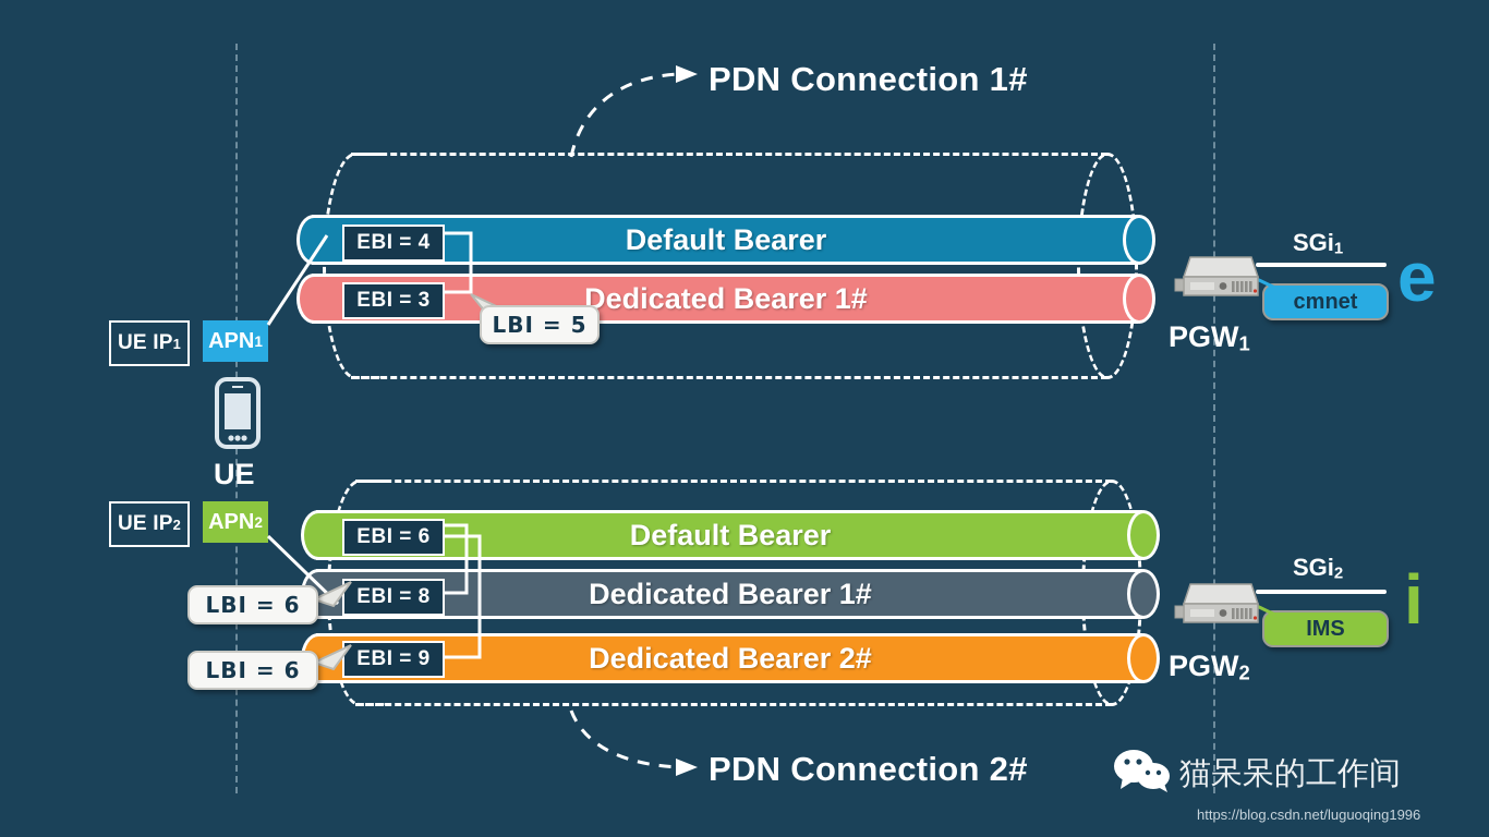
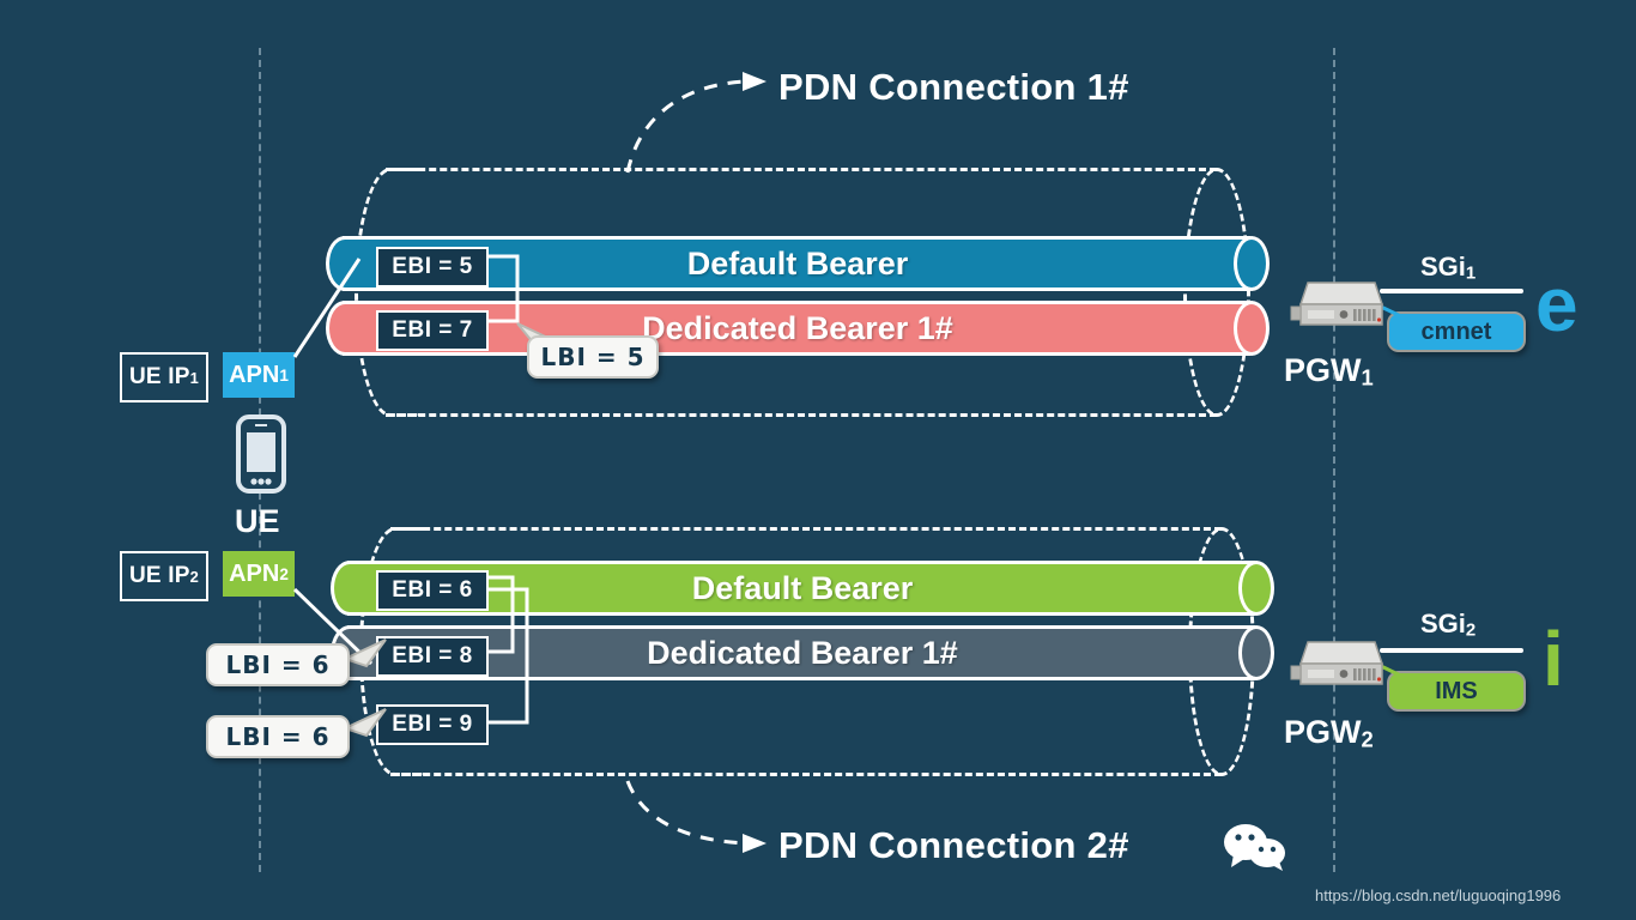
  PDN Connection 1#
  PDN Connection 2#
  Default Bearer
  Dedicated Bearer 1#
- EBI = 4
+ EBI = 5
- EBI = 3
+ EBI = 7
  LBI = 5
  Default Bearer
  Dedicated Bearer 1#
- Dedicated Bearer 2#
  EBI = 6
  EBI = 8
  EBI = 9
  LBI = 6
  LBI = 6
  UE IP
  1
  APN
  1
  UE IP
  2
  APN
  2
  UE
  PGW1
  SGi1
  cmnet
  e
  PGW2
  SGi2
  IMS
  i
- 猫呆呆的工作间
  https://blog.csdn.net/luguoqing1996
